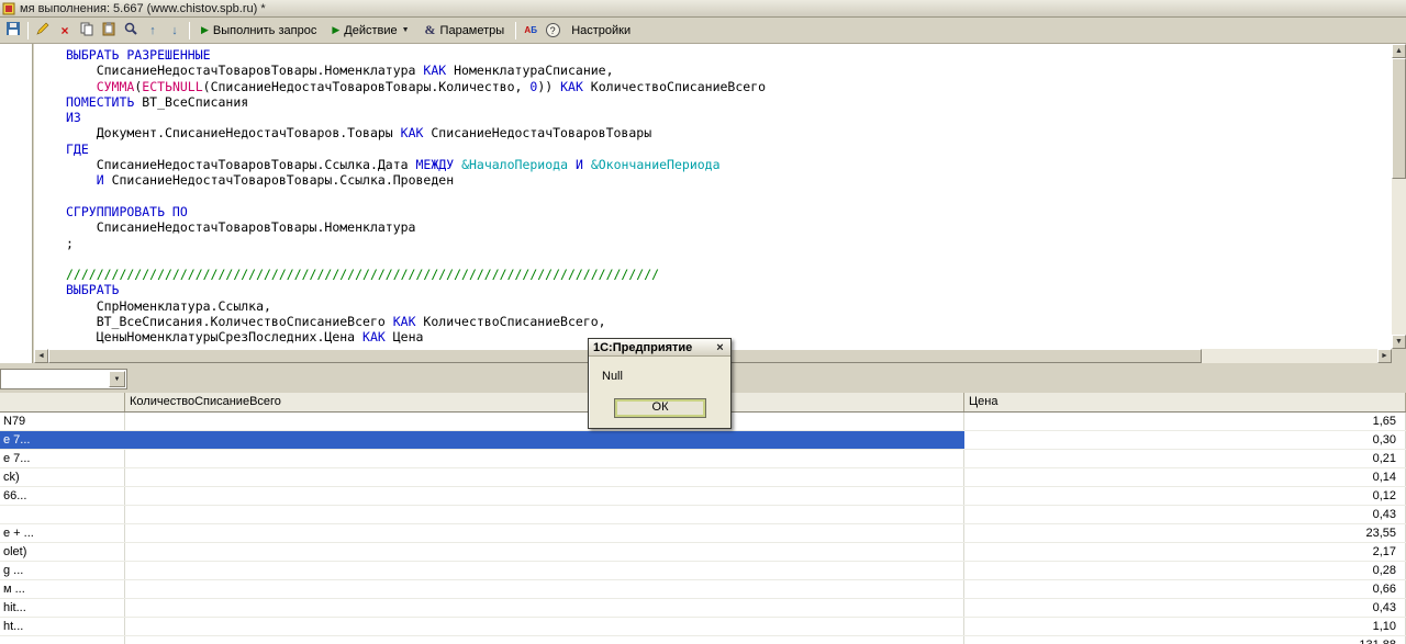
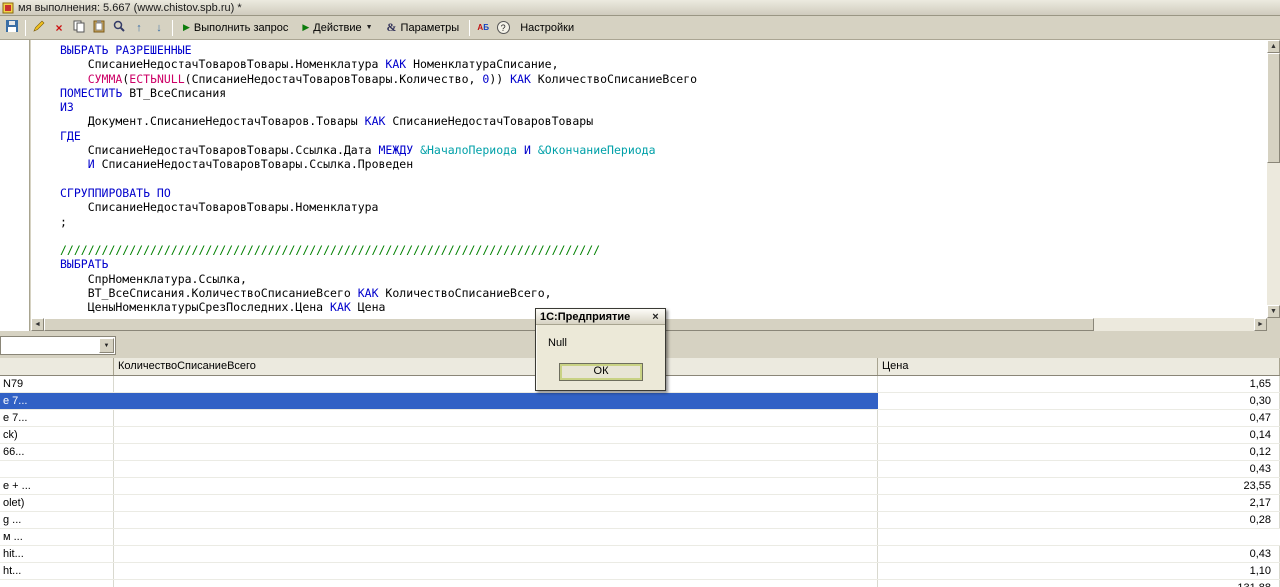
  мя выполнения: 5.667 (www.chistov.spb.ru) *
  ×
  ↑
  ↓
  ▶
  Выполнить запрос
  ▶
  Действие
  &
  Параметры
  АБ
  ?
  Настройки
  ВЫБРАТЬ РАЗРЕШЕННЫЕ
  СписаниеНедостачТоваровТовары.Номенклатура КАК НоменклатураСписание,
  СУММА(ЕСТЬNULL(СписаниеНедостачТоваровТовары.Количество, 0)) КАК КоличествоСписаниеВсего
  ПОМЕСТИТЬ ВТ_ВсеСписания
  ИЗ
  Документ.СписаниеНедостачТоваров.Товары КАК СписаниеНедостачТоваровТовары
  ГДЕ
  СписаниеНедостачТоваровТовары.Ссылка.Дата МЕЖДУ &НачалоПериода И &ОкончаниеПериода
  И СписаниеНедостачТоваровТовары.Ссылка.Проведен
  СГРУППИРОВАТЬ ПО
  СписаниеНедостачТоваровТовары.Номенклатура
  ;
  //////////////////////////////////////////////////////////////////////////////
  ВЫБРАТЬ
  СпрНоменклатура.Ссылка,
  ВТ_ВсеСписания.КоличествоСписаниеВсего КАК КоличествоСписаниеВсего,
  ЦеныНоменклатурыСрезПоследних.Цена КАК Цена
  КоличествоСписаниеВсего
  Цена
  N79
  1,65
  е 7...
  0,30
  е 7...
- 0,21
+ 0,47
  ck)
  0,14
  66...
  0,12
  0,43
  е + ...
  23,55
  olet)
  2,17
  g ...
  0,28
  м ...
- 0,66
  hit...
  0,43
  ht...
  1,10
  1С:Предприятие
  ×
  Null
  ОК
